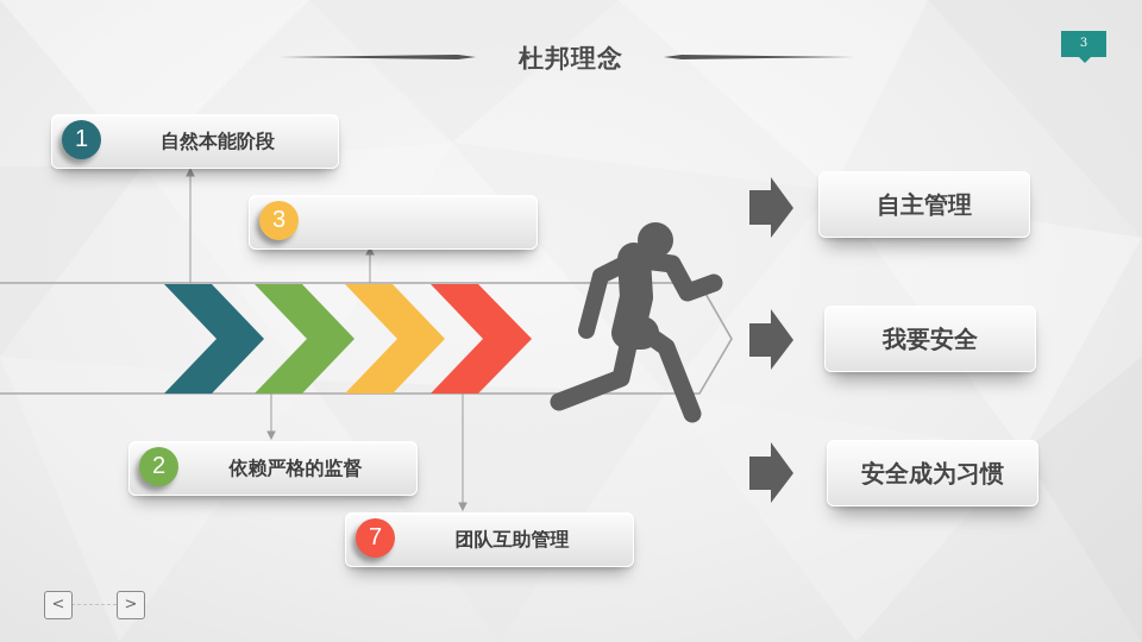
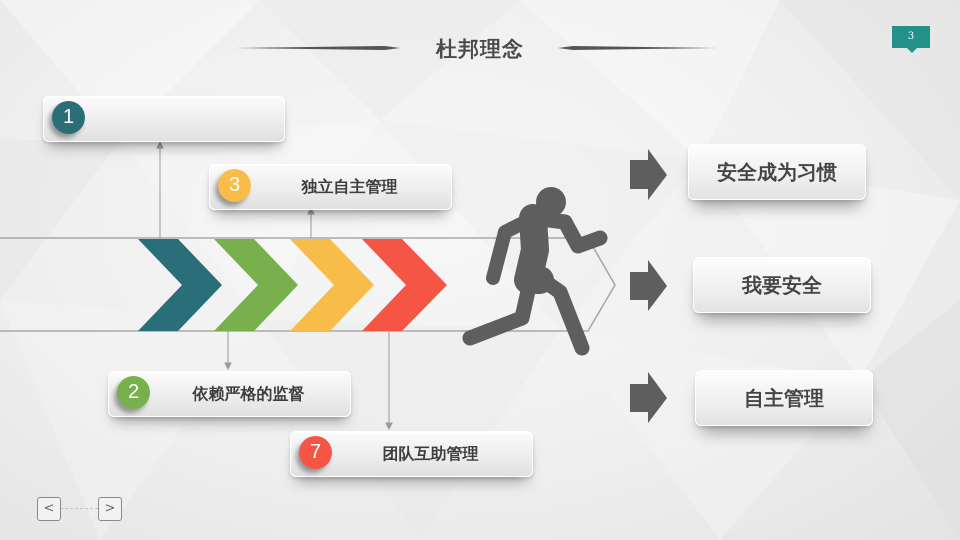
  杜邦理念
  3
  1
- 自然本能阶段
  3
+ 独立自主管理
  2
  依赖严格的监督
  7
  团队互助管理
- 自主管理
+ 安全成为习惯
  我要安全
- 安全成为习惯
+ 自主管理
  <
  >
